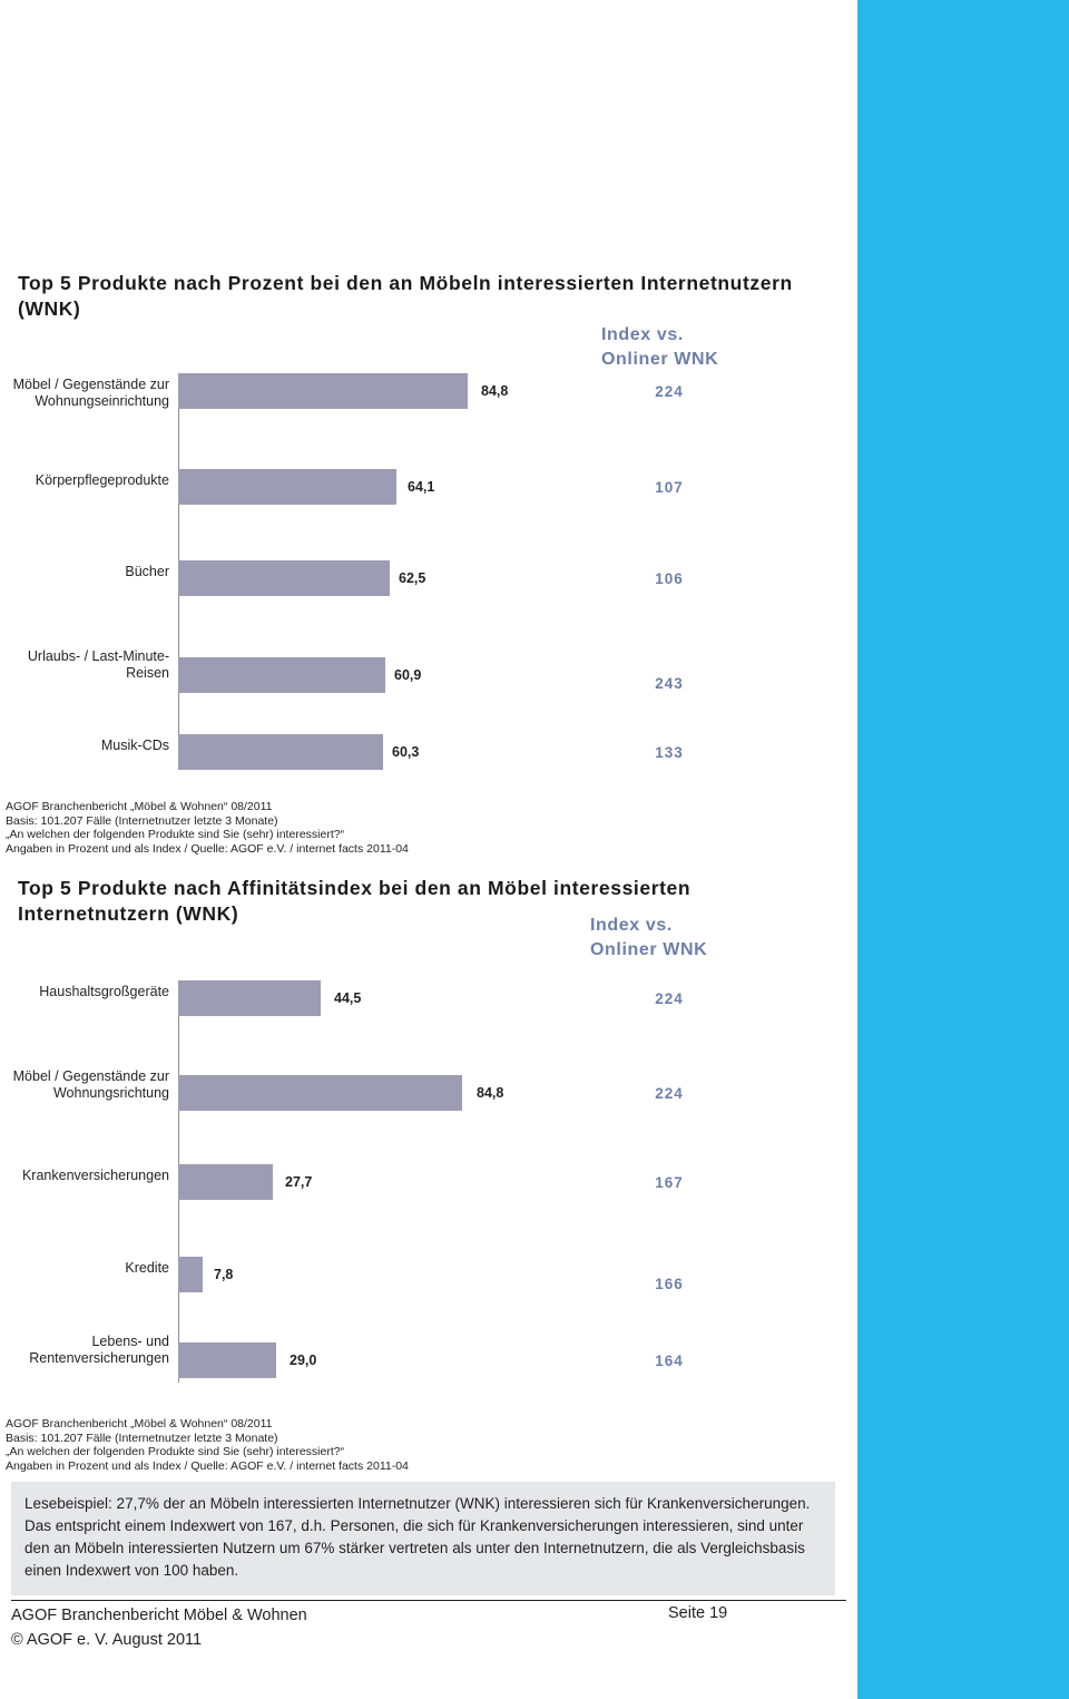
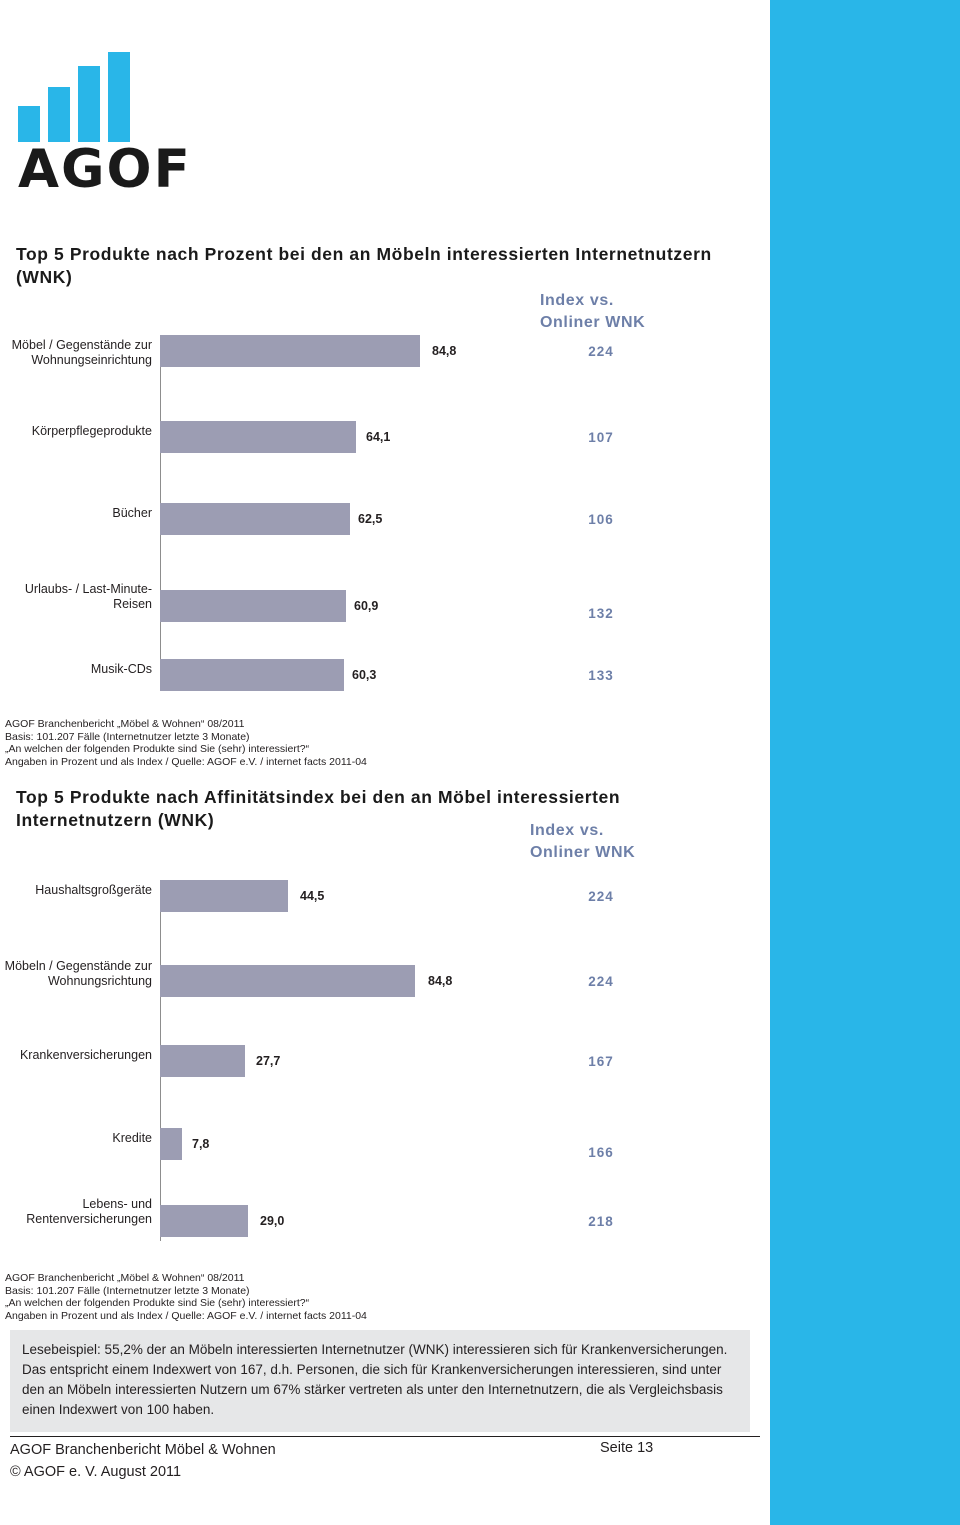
+ AGOF
  Top 5 Produkte nach Prozent bei den an Möbeln interessierten Internetnutzern (WNK)
  Index vs.
  Onliner WNK
  Möbel / Gegenstände zur Wohnungseinrichtung
  84,8
  224
  Körperpflegeprodukte
  64,1
  107
  Bücher
  62,5
  106
  Urlaubs- / Last-Minute-Reisen
  60,9
- 243
+ 132
  Musik-CDs
  60,3
  133
  AGOF Branchenbericht „Möbel & Wohnen“ 08/2011
  Basis: 101.207 Fälle (Internetnutzer letzte 3 Monate)
  „An welchen der folgenden Produkte sind Sie (sehr) interessiert?“
  Angaben in Prozent und als Index / Quelle: AGOF e.V. / internet facts 2011-04
  Top 5 Produkte nach Affinitätsindex bei den an Möbel interessierten Internetnutzern (WNK)
  Index vs.
  Onliner WNK
  Haushaltsgroßgeräte
  44,5
  224
- Möbel / Gegenstände zur Wohnungsrichtung
+ Möbeln / Gegenstände zur Wohnungsrichtung
  84,8
  224
  Krankenversicherungen
  27,7
  167
  Kredite
  7,8
  166
  Lebens- und Rentenversicherungen
  29,0
- 164
+ 218
  AGOF Branchenbericht „Möbel & Wohnen“ 08/2011
  Basis: 101.207 Fälle (Internetnutzer letzte 3 Monate)
  „An welchen der folgenden Produkte sind Sie (sehr) interessiert?“
  Angaben in Prozent und als Index / Quelle: AGOF e.V. / internet facts 2011-04
- Lesebeispiel: 27,7% der an Möbeln interessierten Internetnutzer (WNK) interessieren sich für Krankenversicherungen. Das entspricht einem Indexwert von 167, d.h. Personen, die sich für Krankenversicherungen interessieren, sind unter den an Möbeln interessierten Nutzern um 67% stärker vertreten als unter den Internetnutzern, die als Vergleichsbasis einen Indexwert von 100 haben.
+ Lesebeispiel: 55,2% der an Möbeln interessierten Internetnutzer (WNK) interessieren sich für Krankenversicherungen. Das entspricht einem Indexwert von 167, d.h. Personen, die sich für Krankenversicherungen interessieren, sind unter den an Möbeln interessierten Nutzern um 67% stärker vertreten als unter den Internetnutzern, die als Vergleichsbasis einen Indexwert von 100 haben.
  AGOF Branchenbericht Möbel & Wohnen
  © AGOF e. V. August 2011
- Seite 19
+ Seite 13
